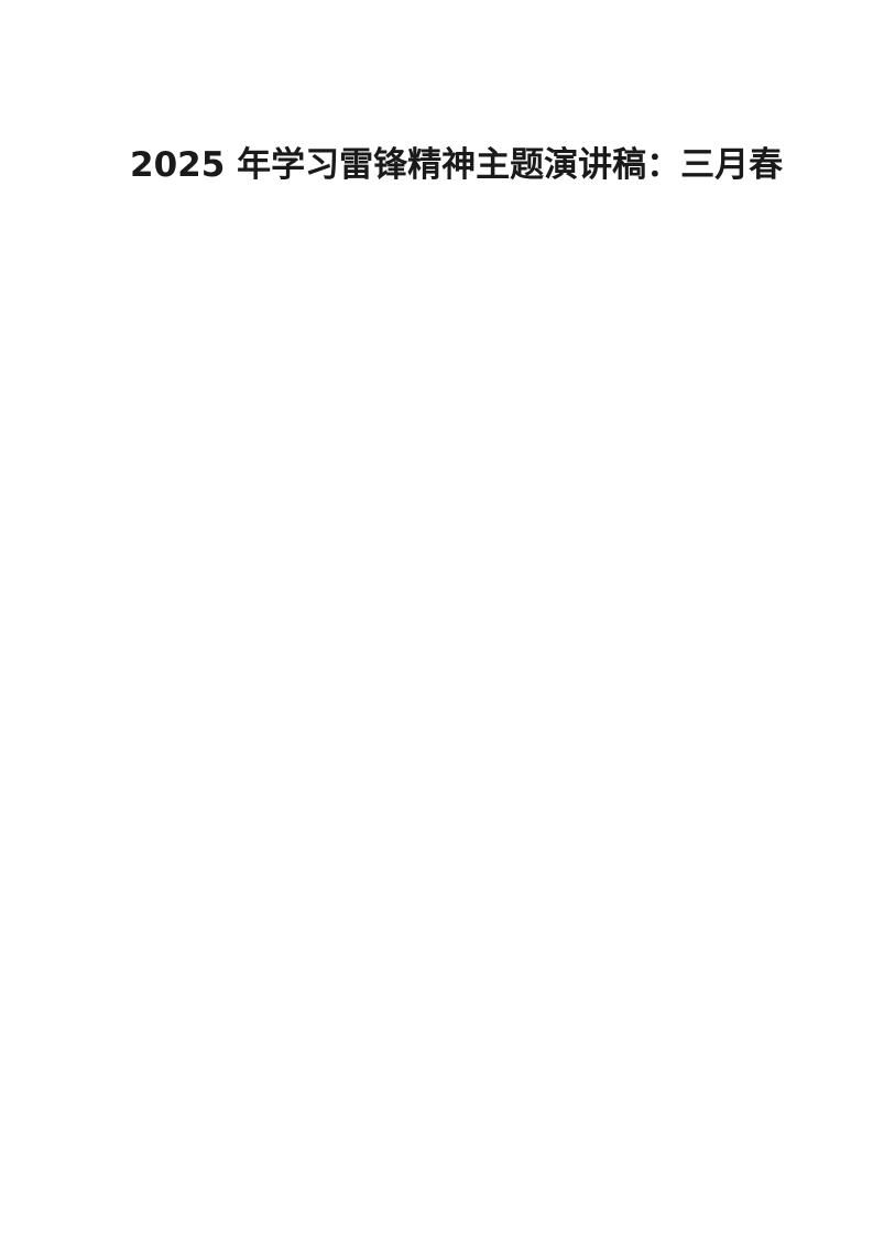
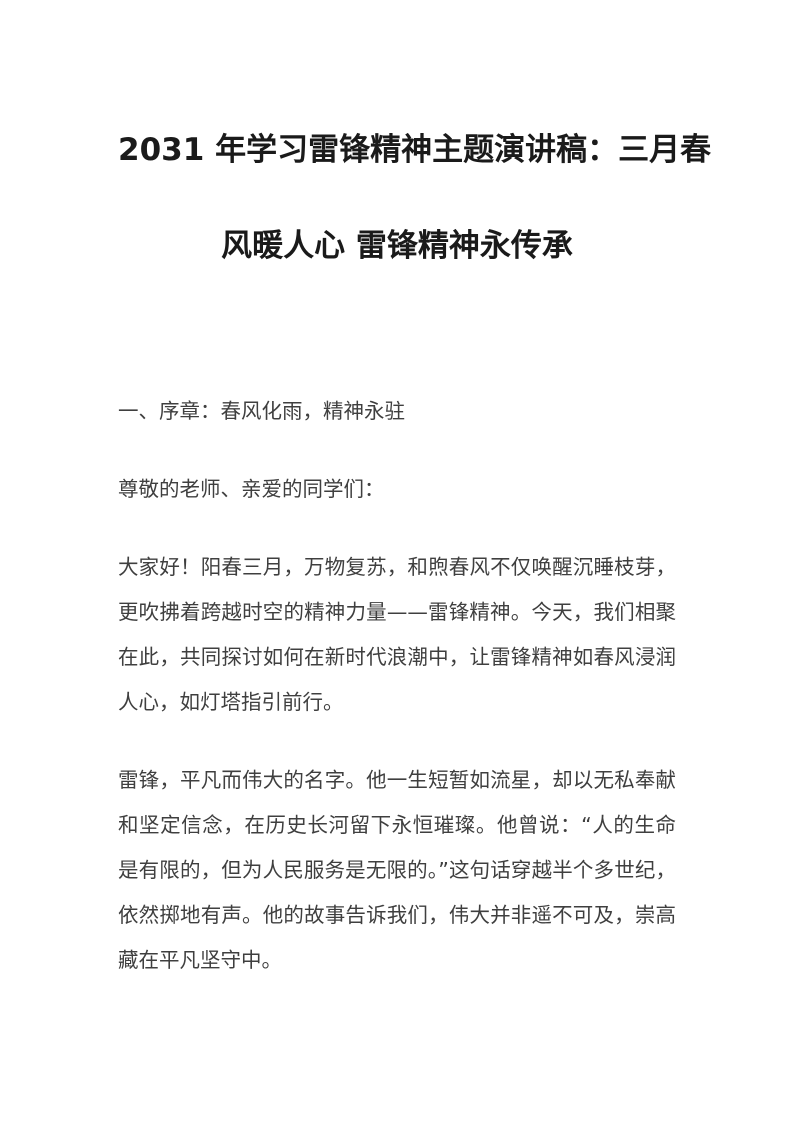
- 2025 年学习雷锋精神主题演讲稿：三月春
+ 2031 年学习雷锋精神主题演讲稿：三月春
+ 风暖人心 雷锋精神永传承
+ 一、序章：春风化雨，精神永驻
+ 尊敬的老师、亲爱的同学们：
+ 大家好！阳春三月，万物复苏，和煦春风不仅唤醒沉睡枝芽，更吹拂着跨越时空的精神力量——雷锋精神。今天，我们相聚在此，共同探讨如何在新时代浪潮中，让雷锋精神如春风浸润人心，如灯塔指引前行。
+ 雷锋，平凡而伟大的名字。他一生短暂如流星，却以无私奉献和坚定信念，在历史长河留下永恒璀璨。他曾说：“人的生命是有限的，但为人民服务是无限的。”这句话穿越半个多世纪，依然掷地有声。他的故事告诉我们，伟大并非遥不可及，崇高藏在平凡坚守中。
